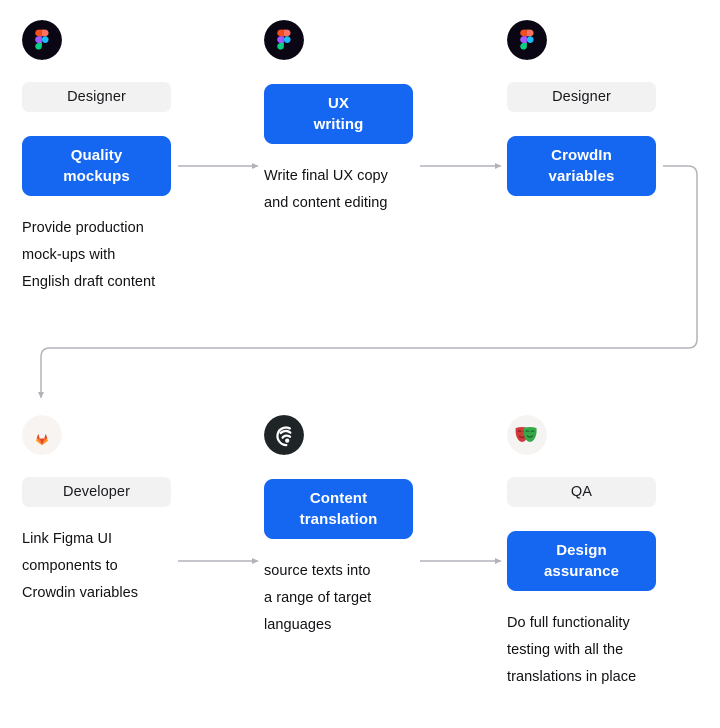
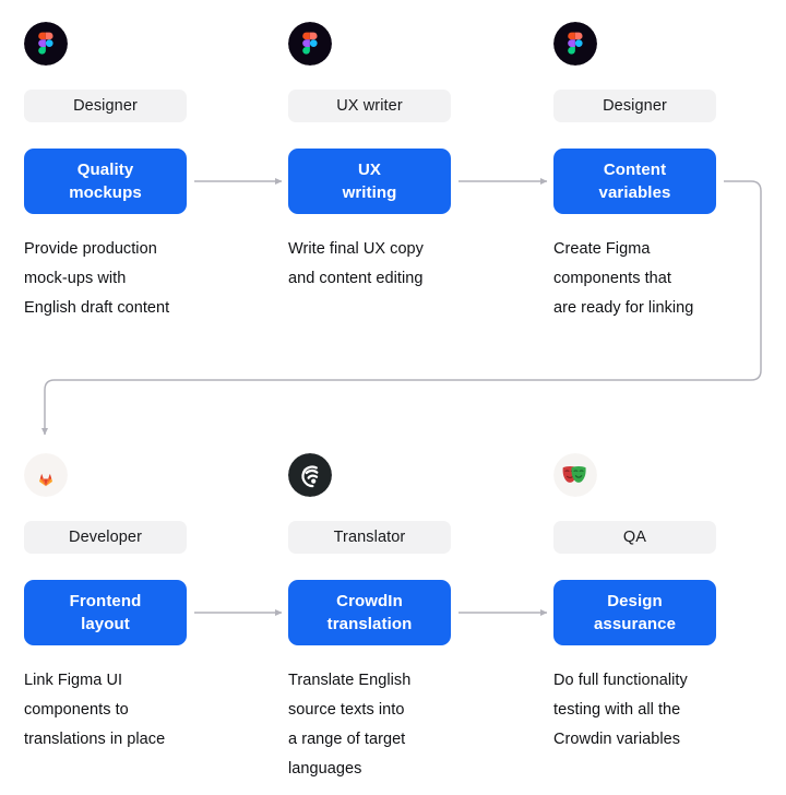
  Designer
  Quality
  mockups
  Provide production
  mock-ups with
  English draft content
+ UX writer
  UX
  writing
  Write final UX copy
  and content editing
  Designer
- CrowdIn
+ Content
  variables
+ Create Figma
+ components that
+ are ready for linking
  Developer
+ Frontend
+ layout
  Link Figma UI
  components to
- Crowdin variables
+ translations in place
+ Translator
- Content
+ CrowdIn
  translation
+ Translate English
  source texts into
  a range of target
  languages
  QA
  Design
  assurance
  Do full functionality
  testing with all the
- translations in place
+ Crowdin variables
